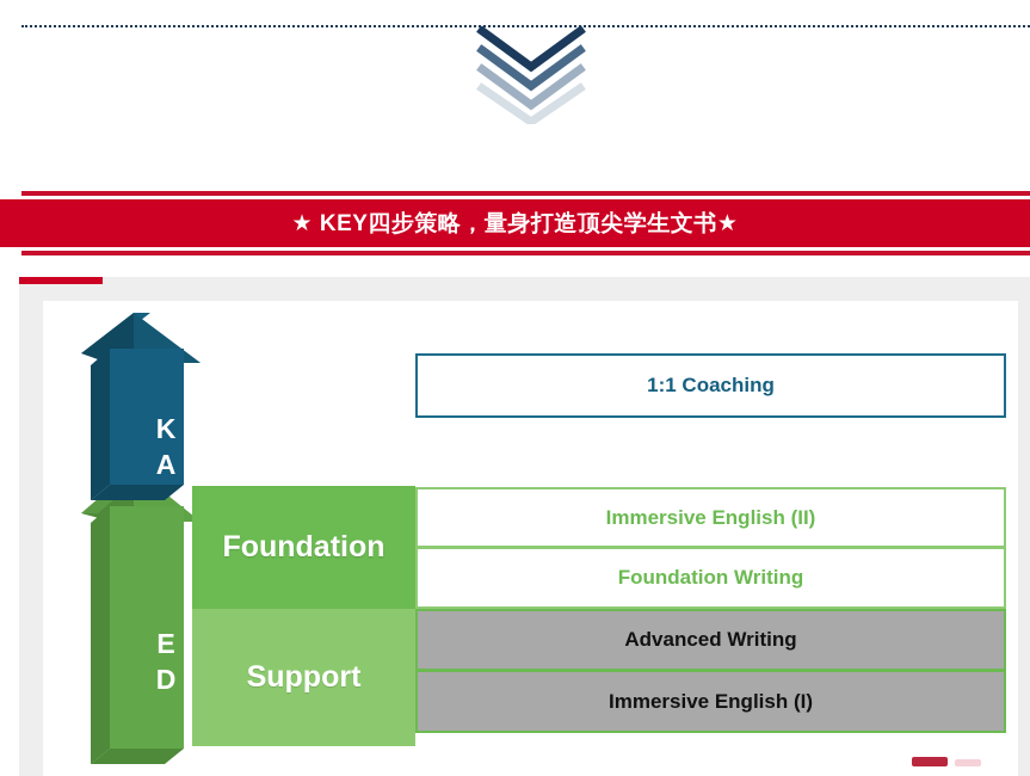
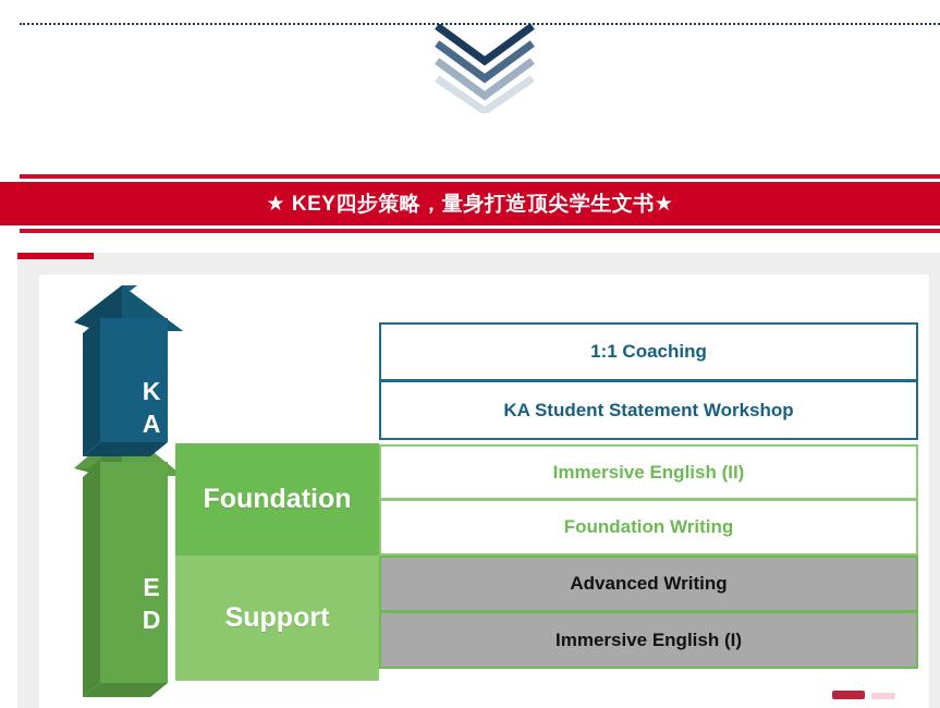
  ★ KEY四步策略，量身打造顶尖学生文书★
  K
  A
  E
  D
  Foundation
  Support
  1:1 Coaching
+ KA Student Statement Workshop
  Immersive English (II)
  Foundation Writing
  Advanced Writing
  Immersive English (I)
